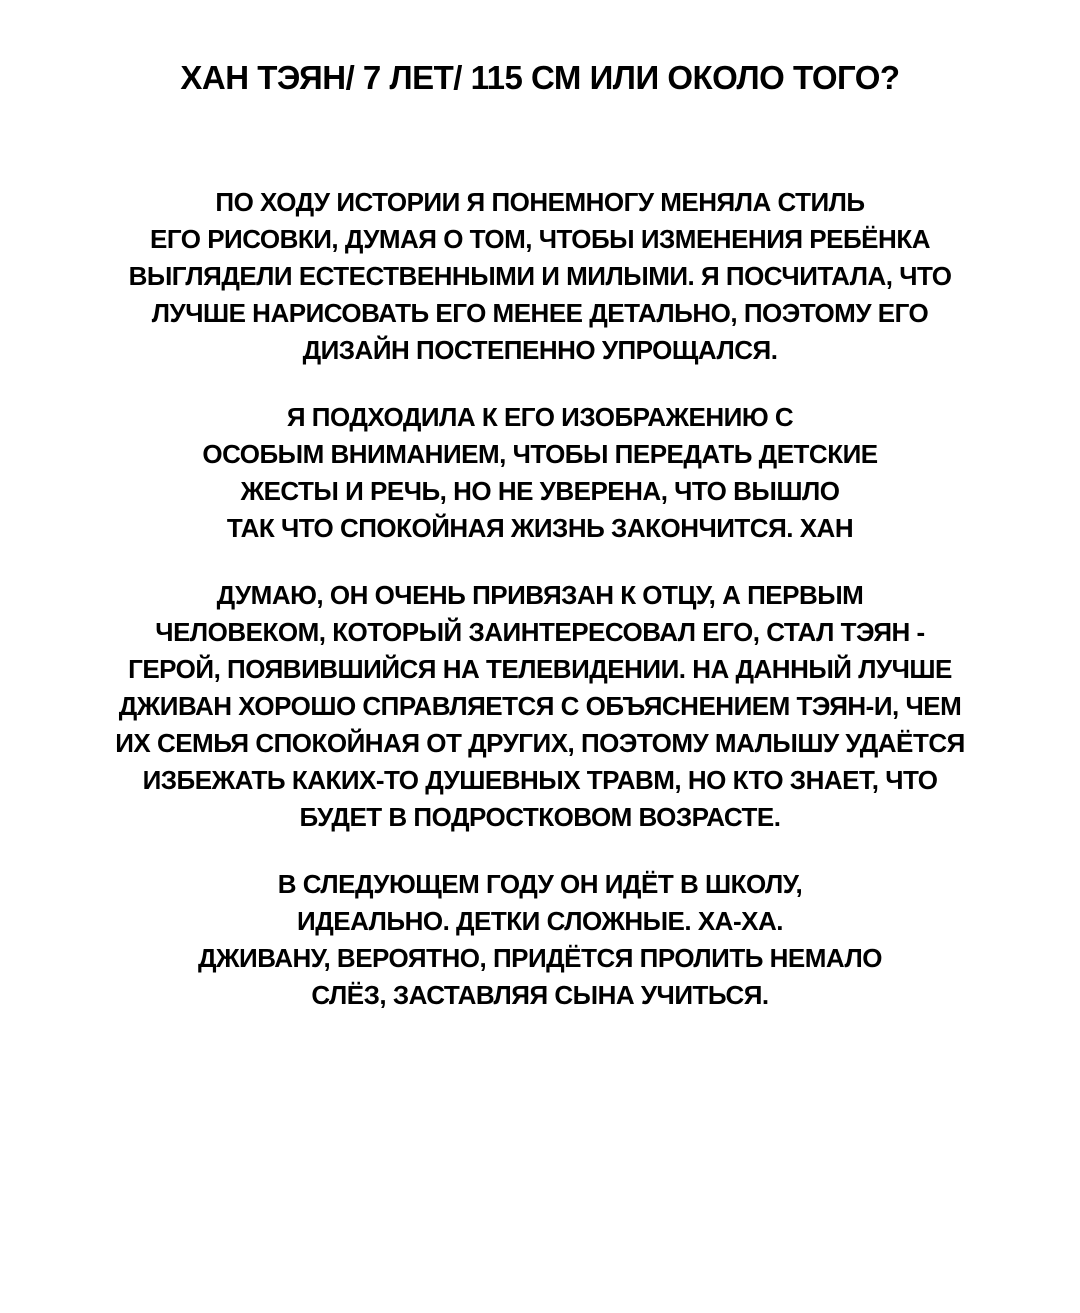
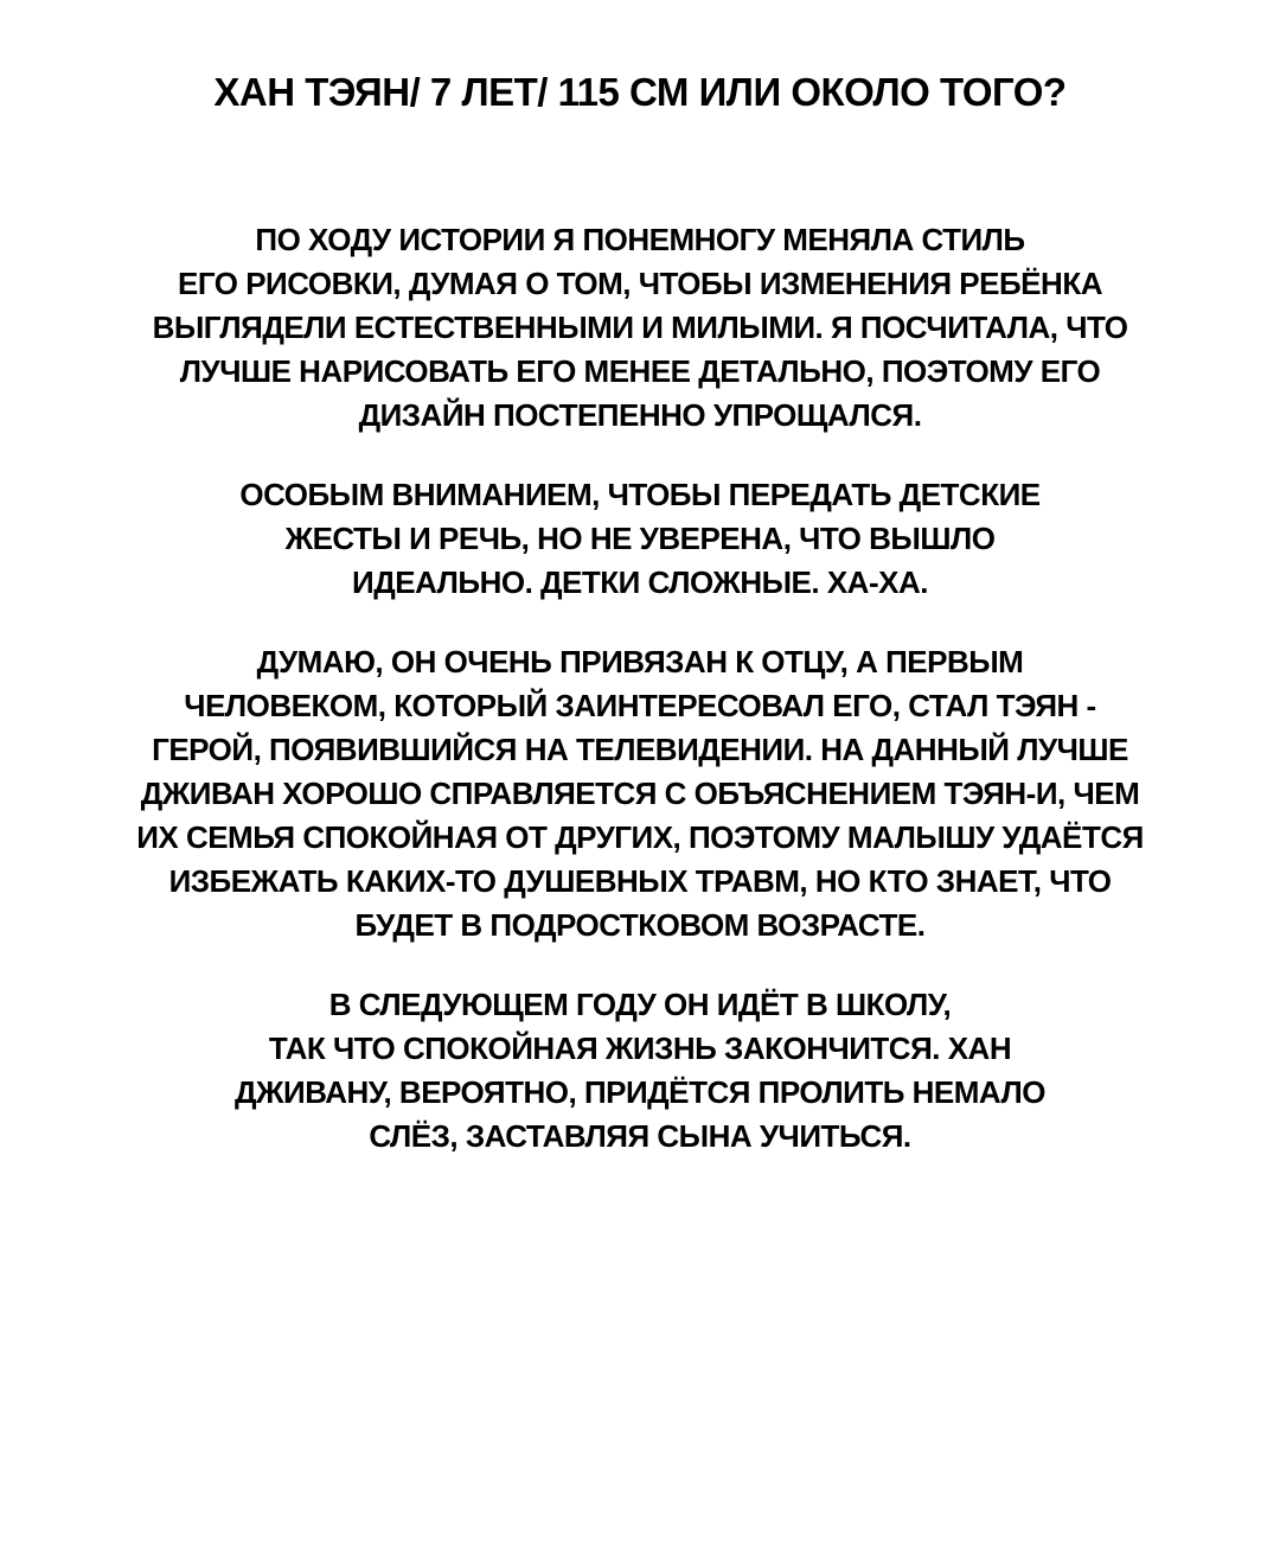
  ХАН ТЭЯН/ 7 ЛЕТ/ 115 СМ ИЛИ ОКОЛО ТОГО?
  ПО ХОДУ ИСТОРИИ Я ПОНЕМНОГУ МЕНЯЛА СТИЛЬ
  ЕГО РИСОВКИ, ДУМАЯ О ТОМ, ЧТОБЫ ИЗМЕНЕНИЯ РЕБЁНКА
  ВЫГЛЯДЕЛИ ЕСТЕСТВЕННЫМИ И МИЛЫМИ. Я ПОСЧИТАЛА, ЧТО
  ЛУЧШЕ НАРИСОВАТЬ ЕГО МЕНЕЕ ДЕТАЛЬНО, ПОЭТОМУ ЕГО
  ДИЗАЙН ПОСТЕПЕННО УПРОЩАЛСЯ.
- Я ПОДХОДИЛА К ЕГО ИЗОБРАЖЕНИЮ С
  ОСОБЫМ ВНИМАНИЕМ, ЧТОБЫ ПЕРЕДАТЬ ДЕТСКИЕ
  ЖЕСТЫ И РЕЧЬ, НО НЕ УВЕРЕНА, ЧТО ВЫШЛО
- ТАК ЧТО СПОКОЙНАЯ ЖИЗНЬ ЗАКОНЧИТСЯ. ХАН
+ ИДЕАЛЬНО. ДЕТКИ СЛОЖНЫЕ. ХА-ХА.
  ДУМАЮ, ОН ОЧЕНЬ ПРИВЯЗАН К ОТЦУ, А ПЕРВЫМ
  ЧЕЛОВЕКОМ, КОТОРЫЙ ЗАИНТЕРЕСОВАЛ ЕГО, СТАЛ ТЭЯН -
  ГЕРОЙ, ПОЯВИВШИЙСЯ НА ТЕЛЕВИДЕНИИ. НА ДАННЫЙ ЛУЧШЕ
  ДЖИВАН ХОРОШО СПРАВЛЯЕТСЯ С ОБЪЯСНЕНИЕМ ТЭЯН-И, ЧЕМ
  ИХ СЕМЬЯ СПОКОЙНАЯ ОТ ДРУГИХ, ПОЭТОМУ МАЛЫШУ УДАЁТСЯ
  ИЗБЕЖАТЬ КАКИХ-ТО ДУШЕВНЫХ ТРАВМ, НО КТО ЗНАЕТ, ЧТО
  БУДЕТ В ПОДРОСТКОВОМ ВОЗРАСТЕ.
  В СЛЕДУЮЩЕМ ГОДУ ОН ИДЁТ В ШКОЛУ,
- ИДЕАЛЬНО. ДЕТКИ СЛОЖНЫЕ. ХА-ХА.
+ ТАК ЧТО СПОКОЙНАЯ ЖИЗНЬ ЗАКОНЧИТСЯ. ХАН
  ДЖИВАНУ, ВЕРОЯТНО, ПРИДЁТСЯ ПРОЛИТЬ НЕМАЛО
  СЛЁЗ, ЗАСТАВЛЯЯ СЫНА УЧИТЬСЯ.
